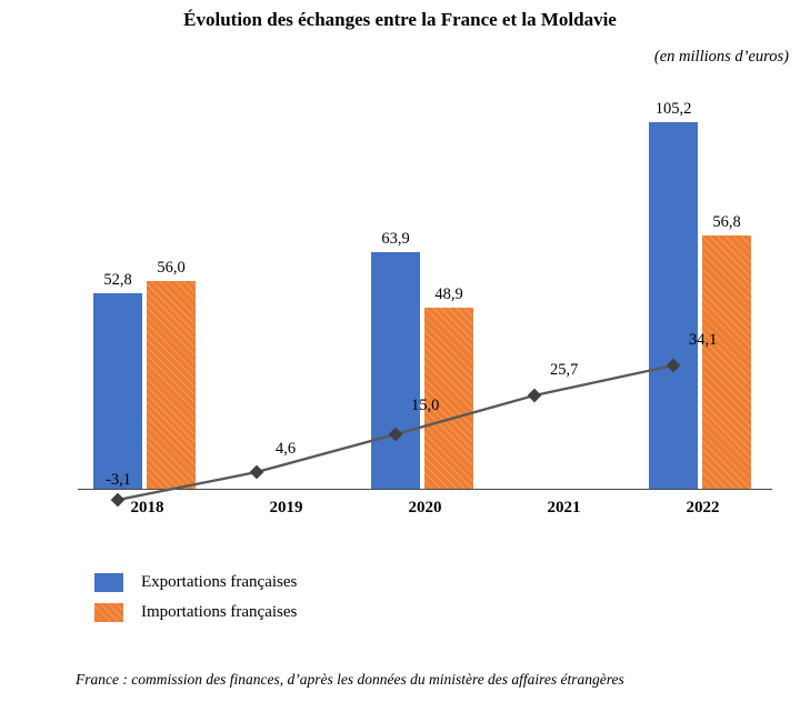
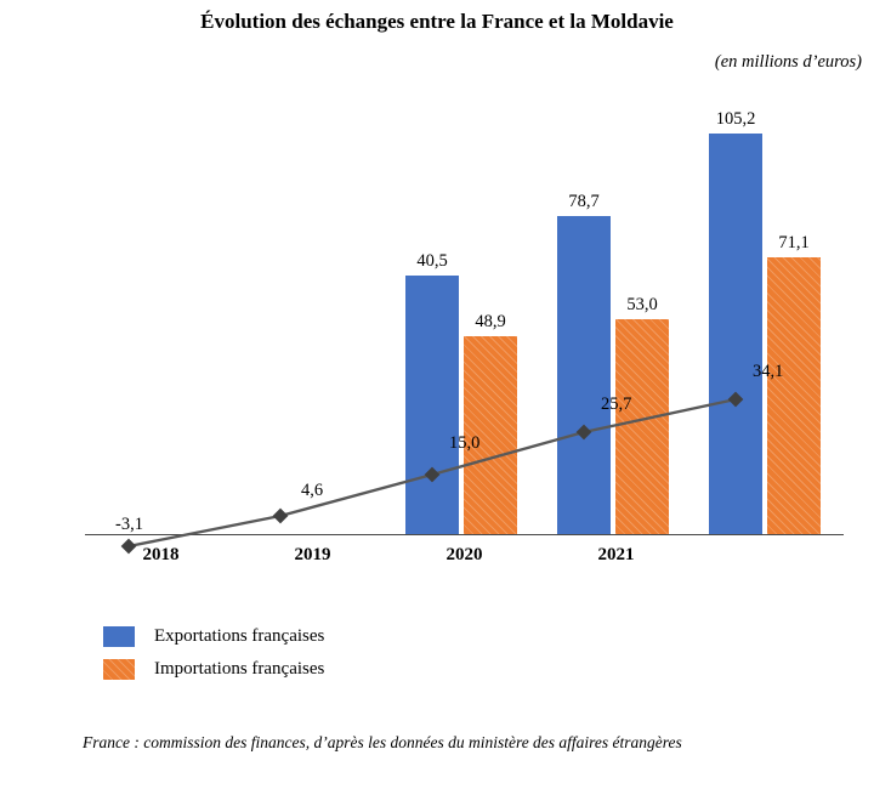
  Évolution des échanges entre la France et la Moldavie
  (en millions d’euros)
- 52,8
- 56,0
- 63,9
+ 40,5
  48,9
+ 78,7
+ 53,0
  105,2
- 56,8
+ 71,1
  -3,1
  4,6
  15,0
  25,7
  34,1
  2018
  2019
  2020
  2021
- 2022
  Exportations françaises
  Importations françaises
  France : commission des finances, d’après les données du ministère des affaires étrangères
